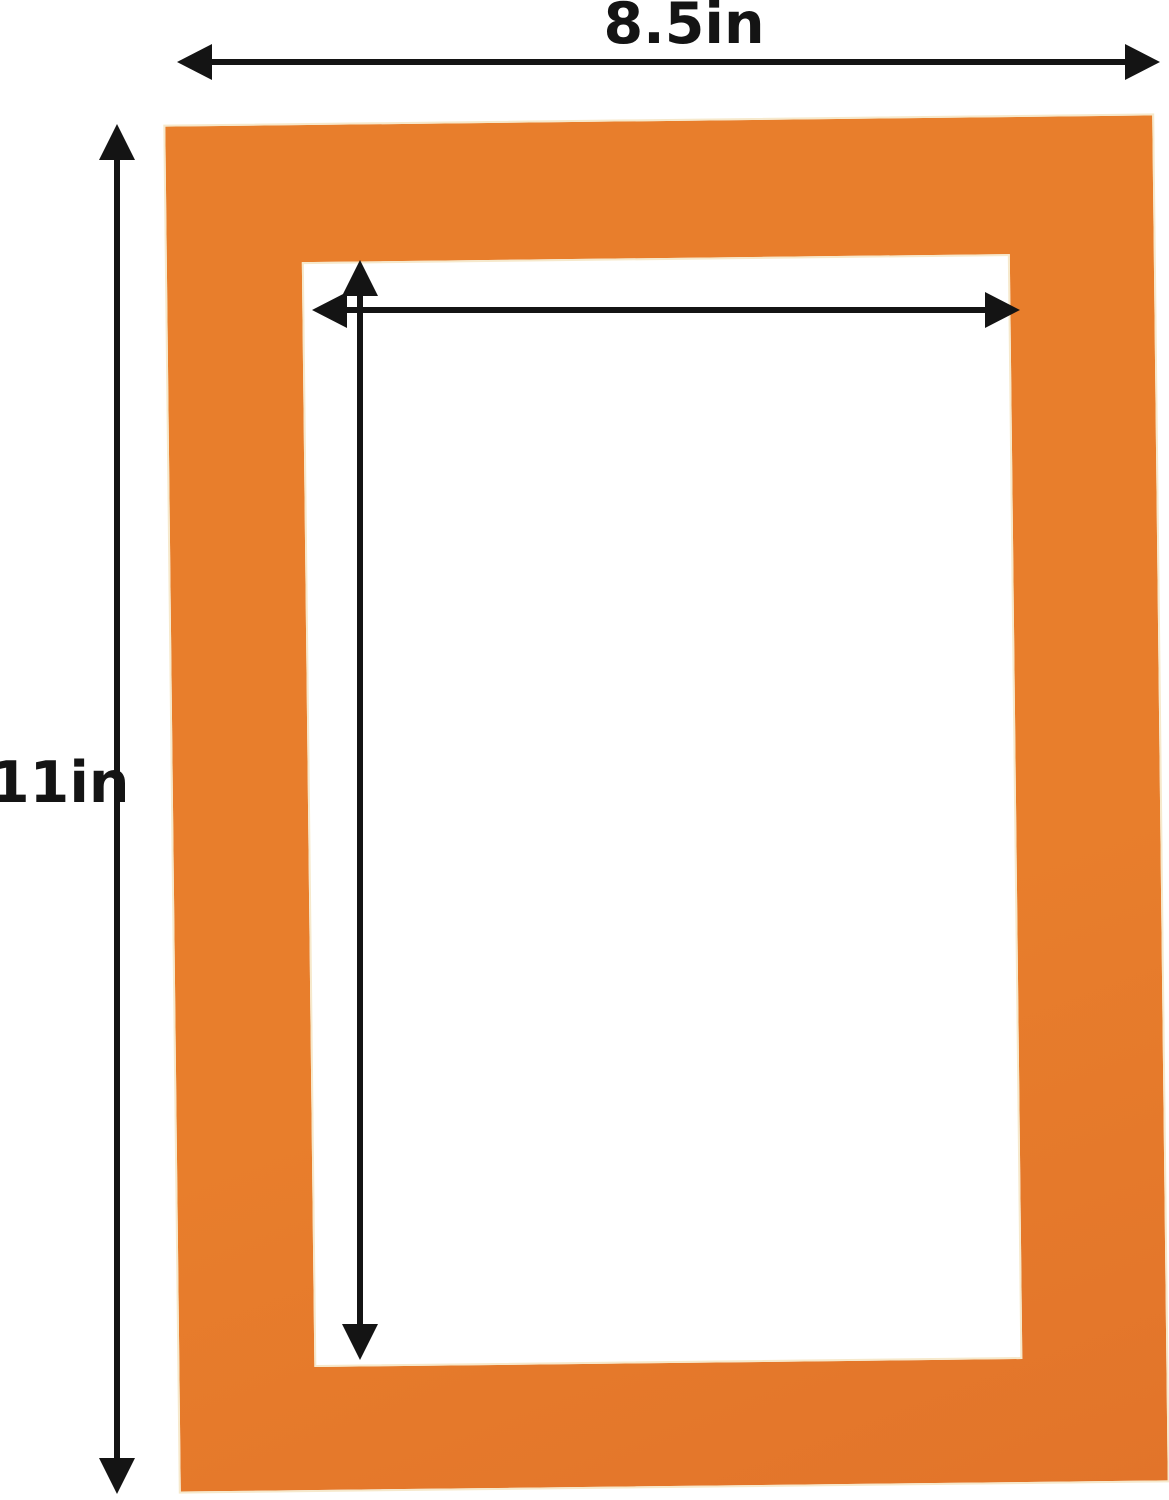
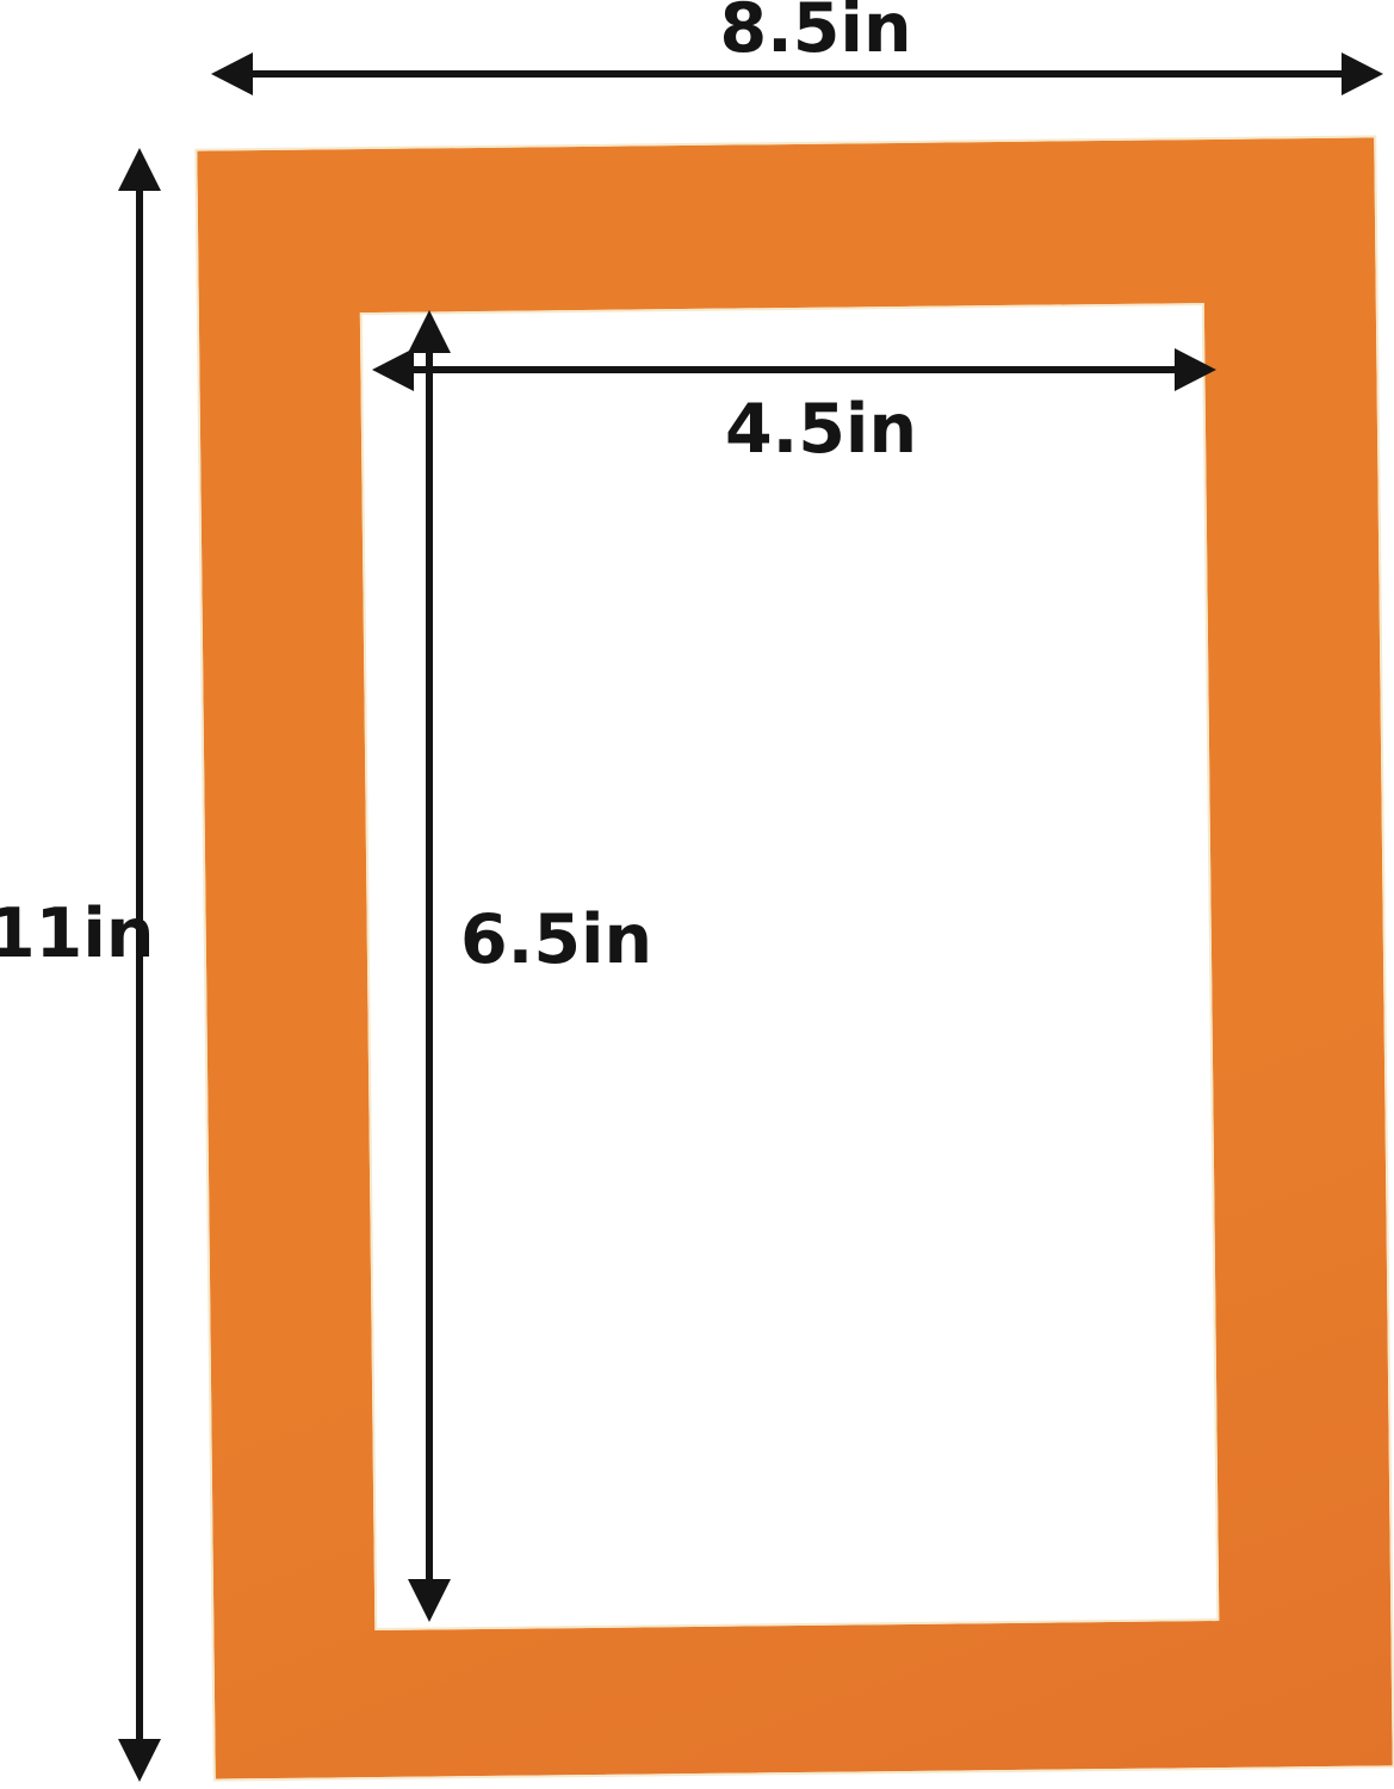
  8.5in
  11in
+ 4.5in
+ 6.5in
